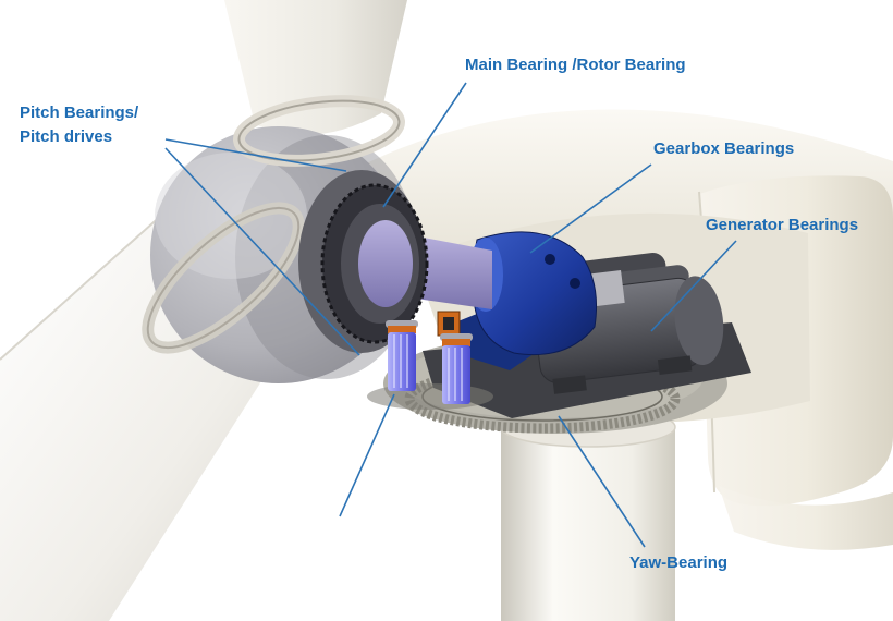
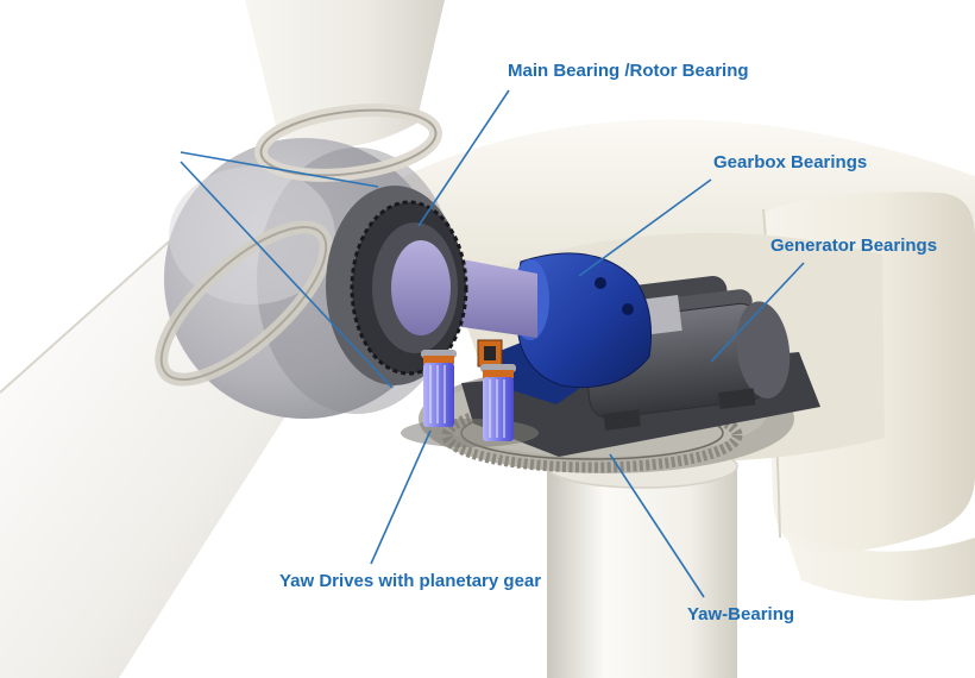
  Main Bearing /Rotor Bearing
- Pitch Bearings/
- Pitch drives
  Gearbox Bearings
  Generator Bearings
+ Yaw Drives with planetary gear
  Yaw-Bearing
